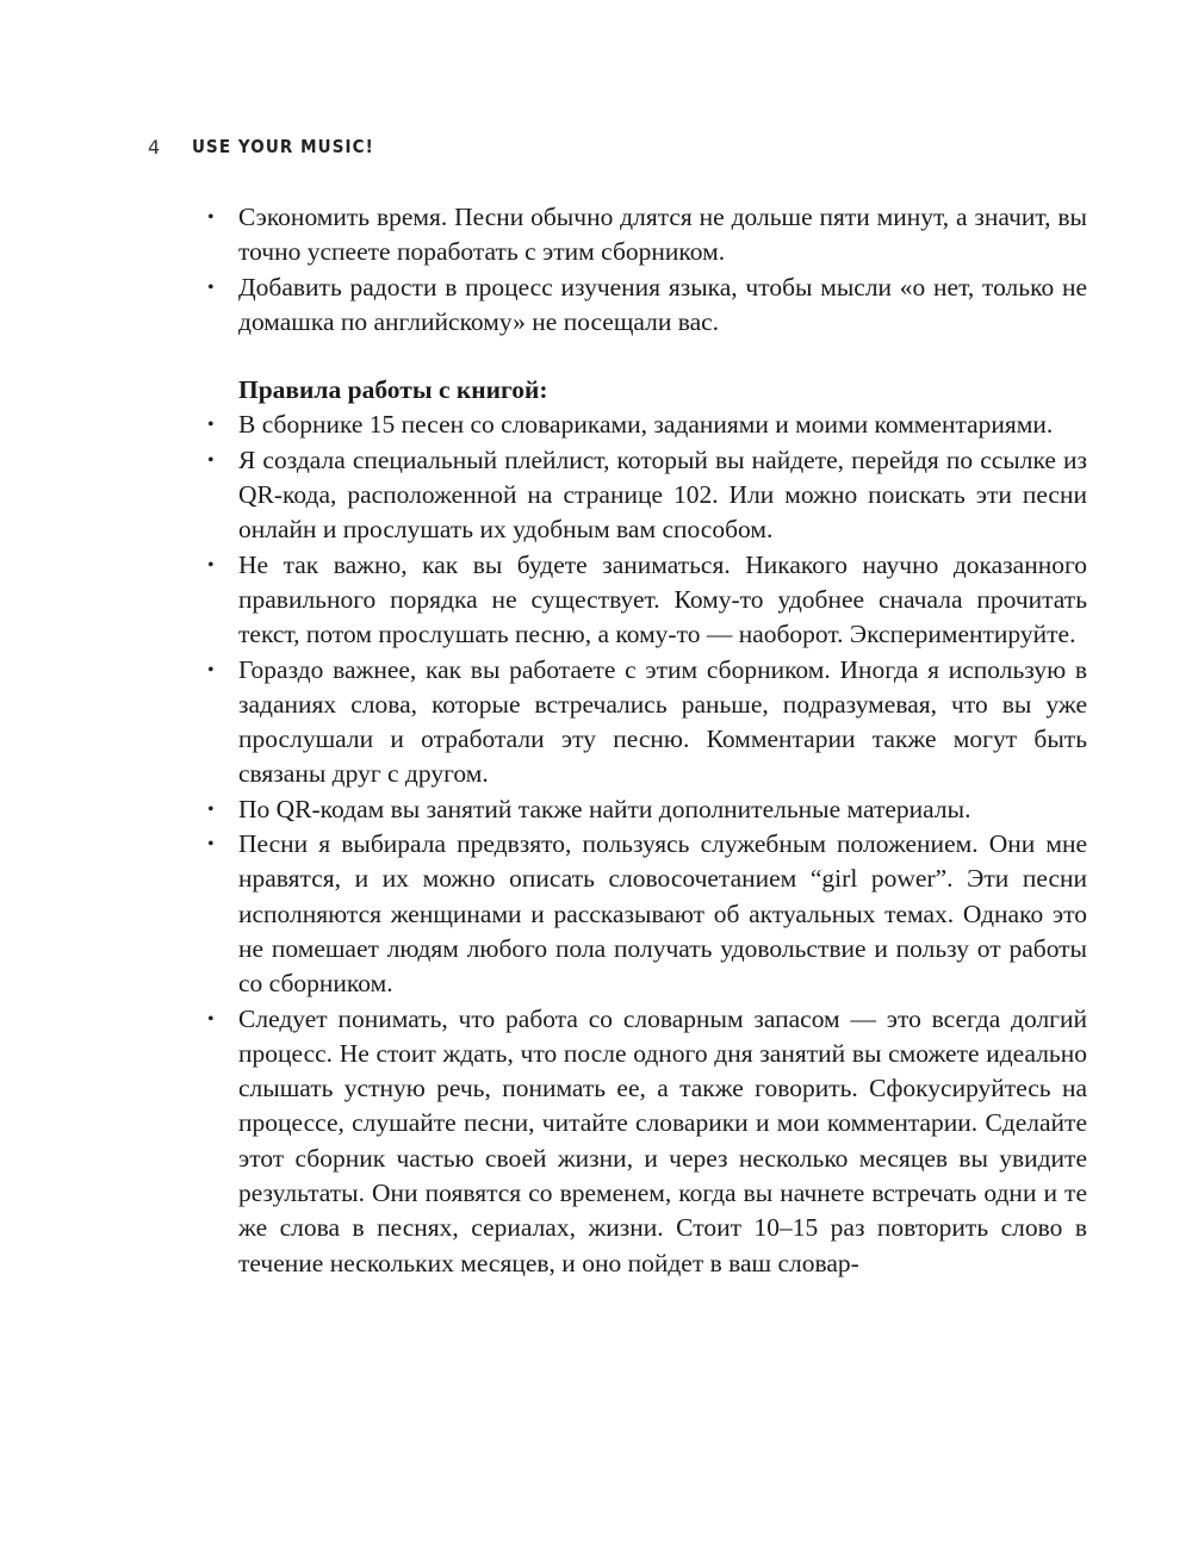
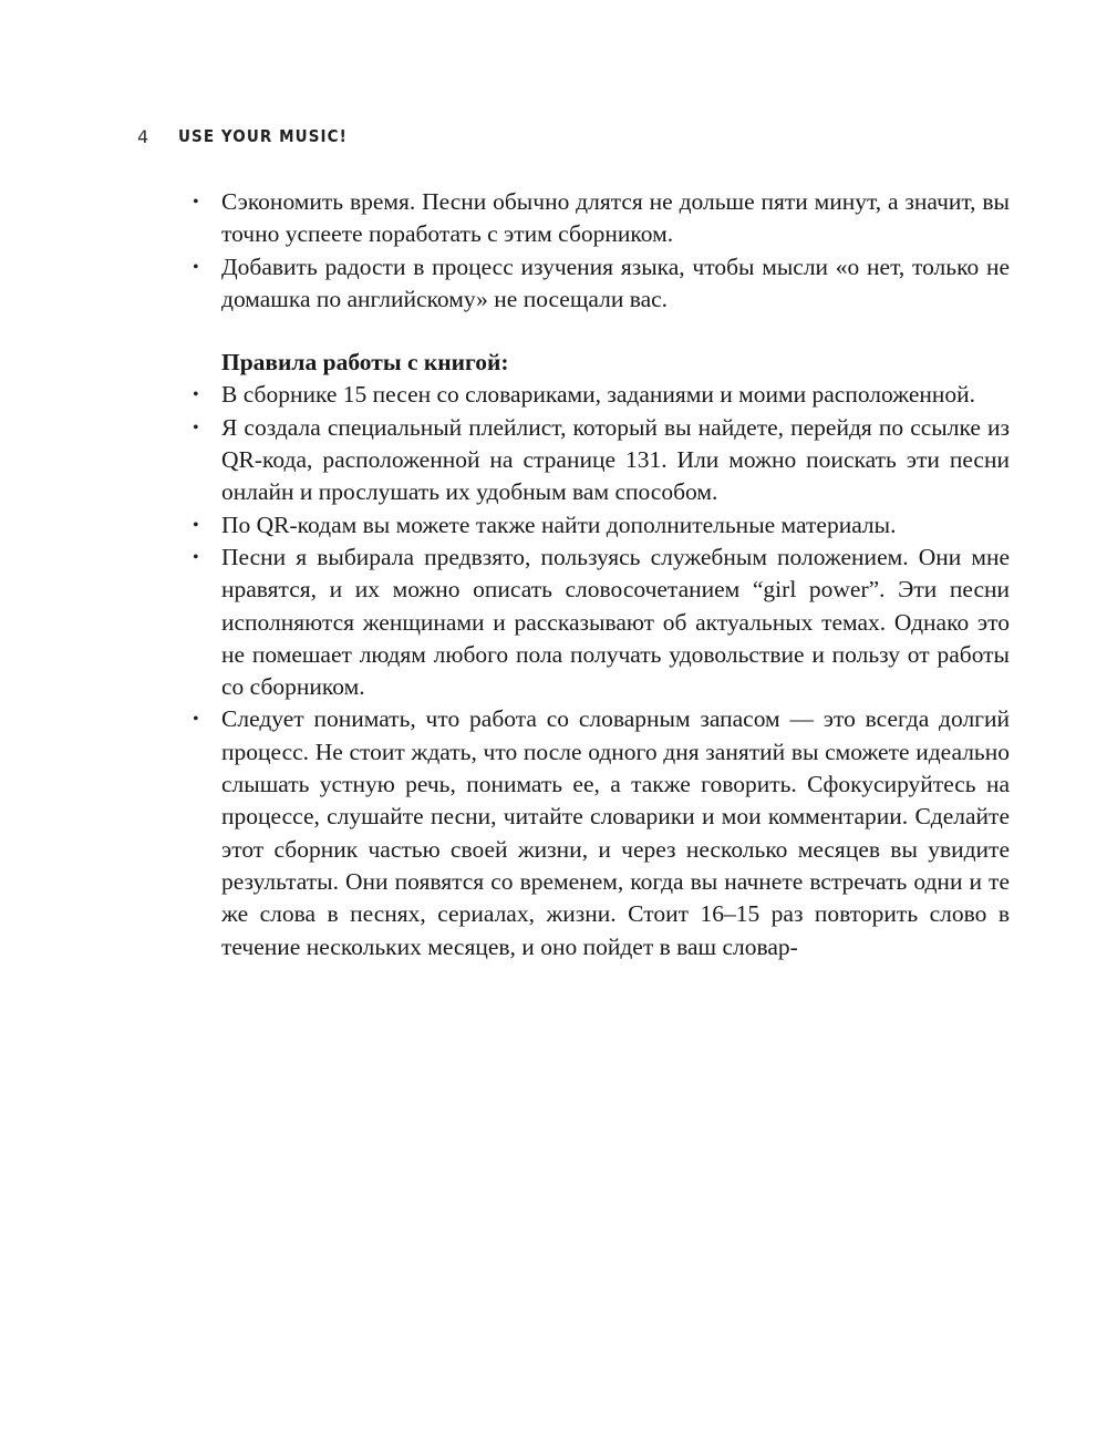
  4
  USE YOUR MUSIC!
  Сэкономить время. Песни обычно длятся не дольше пяти минут, а значит, вы точно успеете поработать с этим сборником.
  Добавить радости в процесс изучения языка, чтобы мысли «о нет, только не домашка по английскому» не посещали вас.
  Правила работы с книгой:
- В сборнике 15 песен со словариками, заданиями и моими комментариями.
+ В сборнике 15 песен со словариками, заданиями и моими расположенной.
- Я создала специальный плейлист, который вы найдете, перейдя по ссылке из QR-кода, расположенной на странице 102. Или можно поискать эти песни онлайн и прослушать их удобным вам способом.
+ Я создала специальный плейлист, который вы найдете, перейдя по ссылке из QR-кода, расположенной на странице 131. Или можно поискать эти песни онлайн и прослушать их удобным вам способом.
- Не так важно, как вы будете заниматься. Никакого научно доказанного правильного порядка не существует. Кому-то удобнее сначала прочитать текст, потом прослушать песню, а кому-то — наоборот. Экспериментируйте.
- Гораздо важнее, как вы работаете с этим сборником. Иногда я использую в заданиях слова, которые встречались раньше, подразумевая, что вы уже прослушали и отработали эту песню. Комментарии также могут быть связаны друг с другом.
- По QR-кодам вы занятий также найти дополнительные материалы.
+ По QR-кодам вы можете также найти дополнительные материалы.
  Песни я выбирала предвзято, пользуясь служебным положением. Они мне нравятся, и их можно описать словосочетанием “girl power”. Эти песни исполняются женщинами и рассказывают об актуальных темах. Однако это не помешает людям любого пола получать удовольствие и пользу от работы со сборником.
- Следует понимать, что работа со словарным запасом — это всегда долгий процесс. Не стоит ждать, что после одного дня занятий вы сможете идеально слышать устную речь, понимать ее, а также говорить. Сфокусируйтесь на процессе, слушайте песни, читайте словарики и мои комментарии. Сделайте этот сборник частью своей жизни, и через несколько месяцев вы увидите результаты. Они появятся со временем, когда вы начнете встречать одни и те же слова в песнях, сериалах, жизни. Стоит 10–15 раз повторить слово в течение нескольких месяцев, и оно пойдет в ваш словар-
+ Следует понимать, что работа со словарным запасом — это всегда долгий процесс. Не стоит ждать, что после одного дня занятий вы сможете идеально слышать устную речь, понимать ее, а также говорить. Сфокусируйтесь на процессе, слушайте песни, читайте словарики и мои комментарии. Сделайте этот сборник частью своей жизни, и через несколько месяцев вы увидите результаты. Они появятся со временем, когда вы начнете встречать одни и те же слова в песнях, сериалах, жизни. Стоит 16–15 раз повторить слово в течение нескольких месяцев, и оно пойдет в ваш словар-
